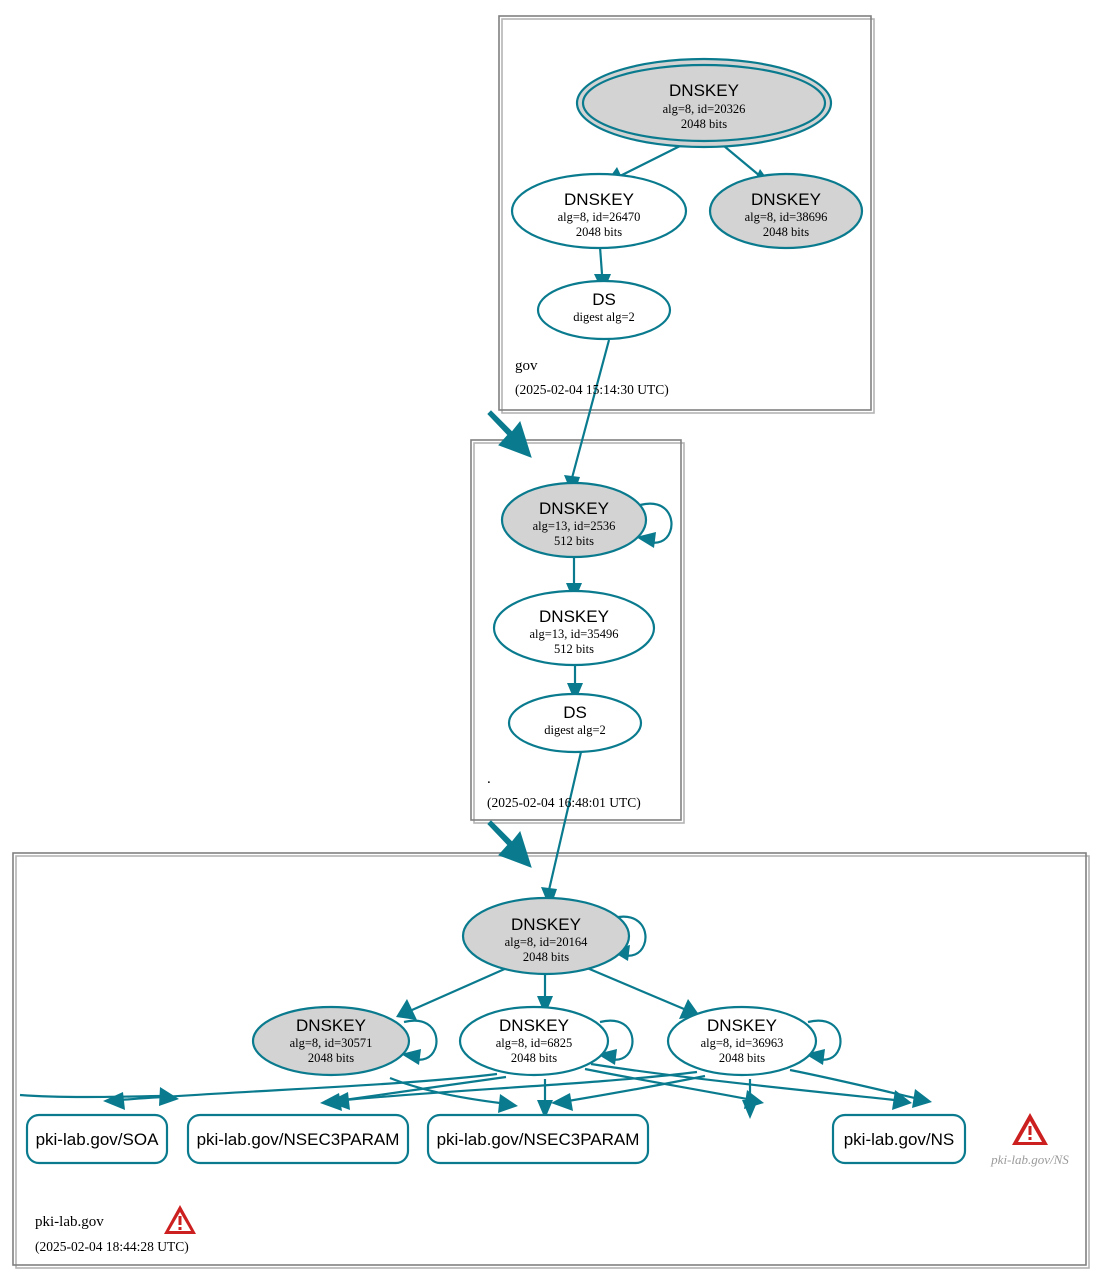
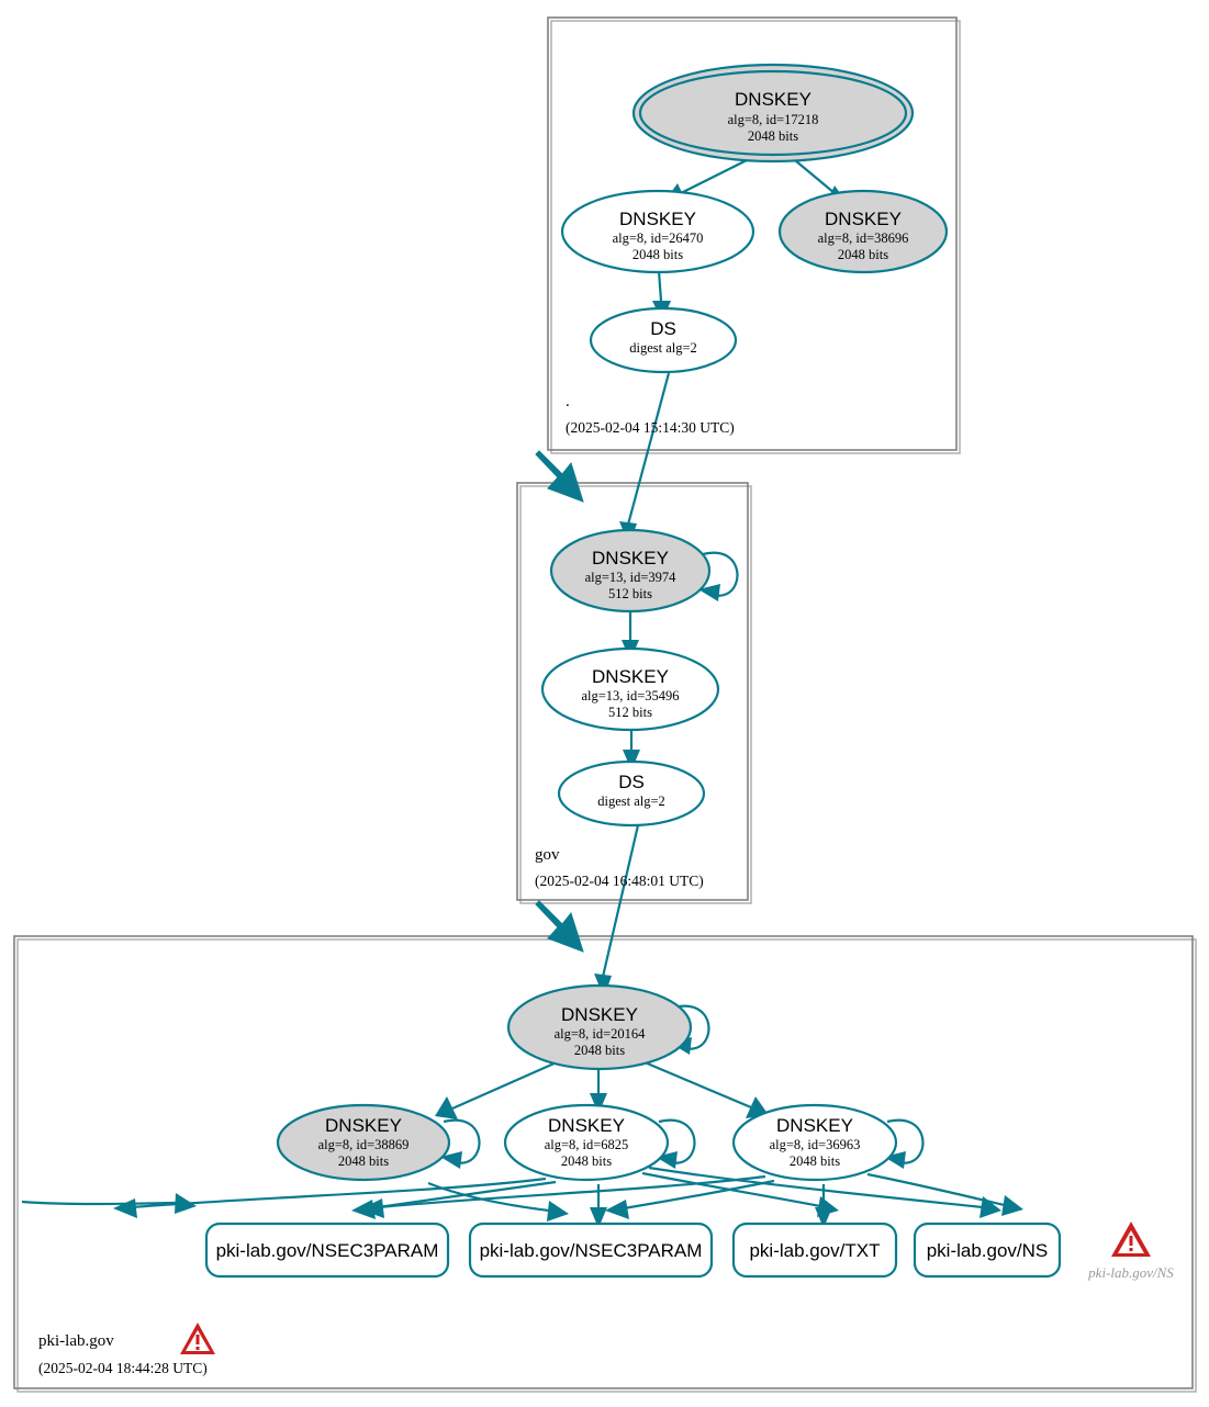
  DNSKEY
- alg=8, id=20326
+ alg=8, id=17218
  2048 bits
  DNSKEY
  alg=8, id=26470
  2048 bits
  DNSKEY
  alg=8, id=38696
  2048 bits
  DS
  digest alg=2
- gov
+ .
  (2025-02-04 15:14:30 UTC)
  DNSKEY
- alg=13, id=2536
+ alg=13, id=3974
  512 bits
  DNSKEY
  alg=13, id=35496
  512 bits
  DS
  digest alg=2
- .
+ gov
  (2025-02-04 16:48:01 UTC)
  DNSKEY
  alg=8, id=20164
  2048 bits
  DNSKEY
- alg=8, id=30571
+ alg=8, id=38869
  2048 bits
  DNSKEY
  alg=8, id=6825
  2048 bits
  DNSKEY
  alg=8, id=36963
  2048 bits
- pki-lab.gov/SOA
  pki-lab.gov/NSEC3PARAM
  pki-lab.gov/NSEC3PARAM
+ pki-lab.gov/TXT
  pki-lab.gov/NS
  pki-lab.gov/NS
  pki-lab.gov
  (2025-02-04 18:44:28 UTC)
